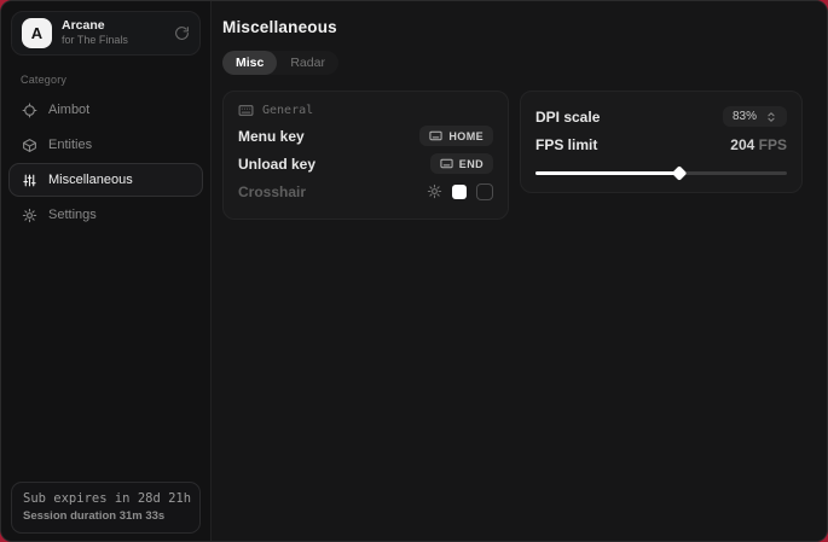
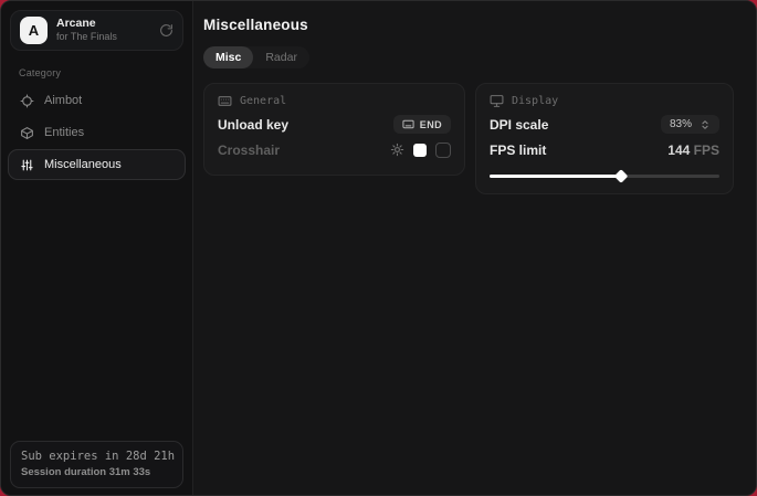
  A
  Arcane
  for The Finals
  Category
  Aimbot
  Entities
  Miscellaneous
- Settings
  Sub expires in 28d 21h
  Session duration 31m 33s
  Miscellaneous
  Misc
  Radar
  General
- Menu key
- HOME
  Unload key
  END
  Crosshair
+ Display
  DPI scale
  83%
  FPS limit
- 204 FPS
+ 144 FPS
